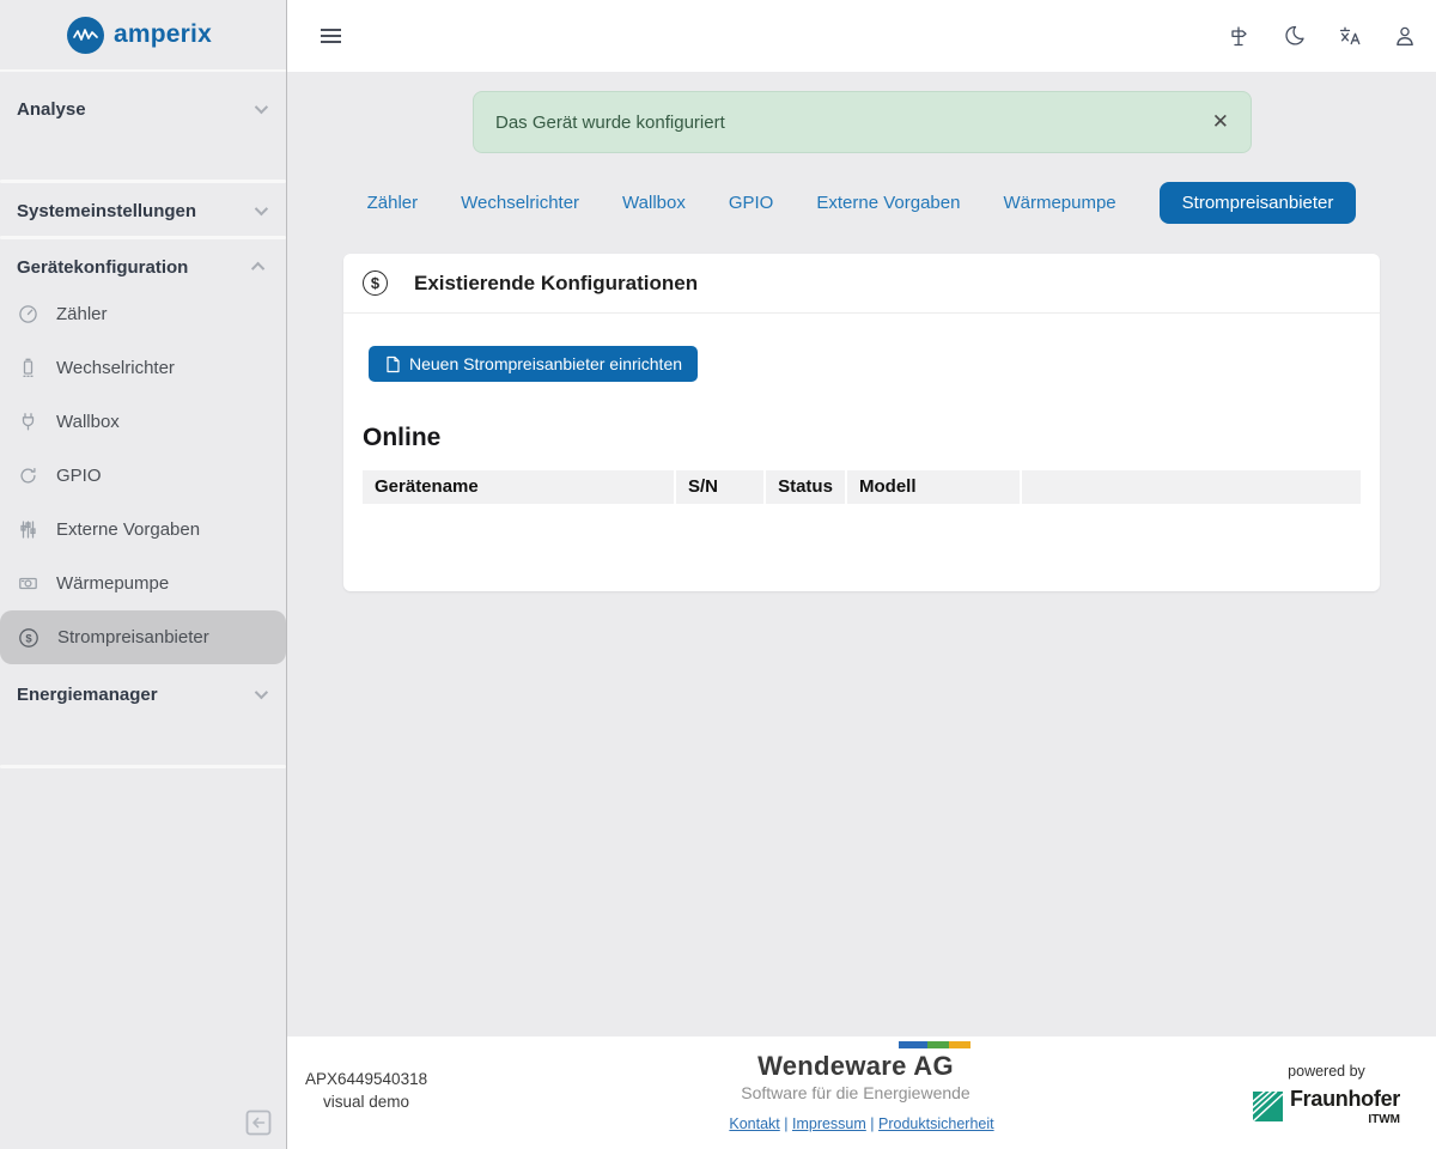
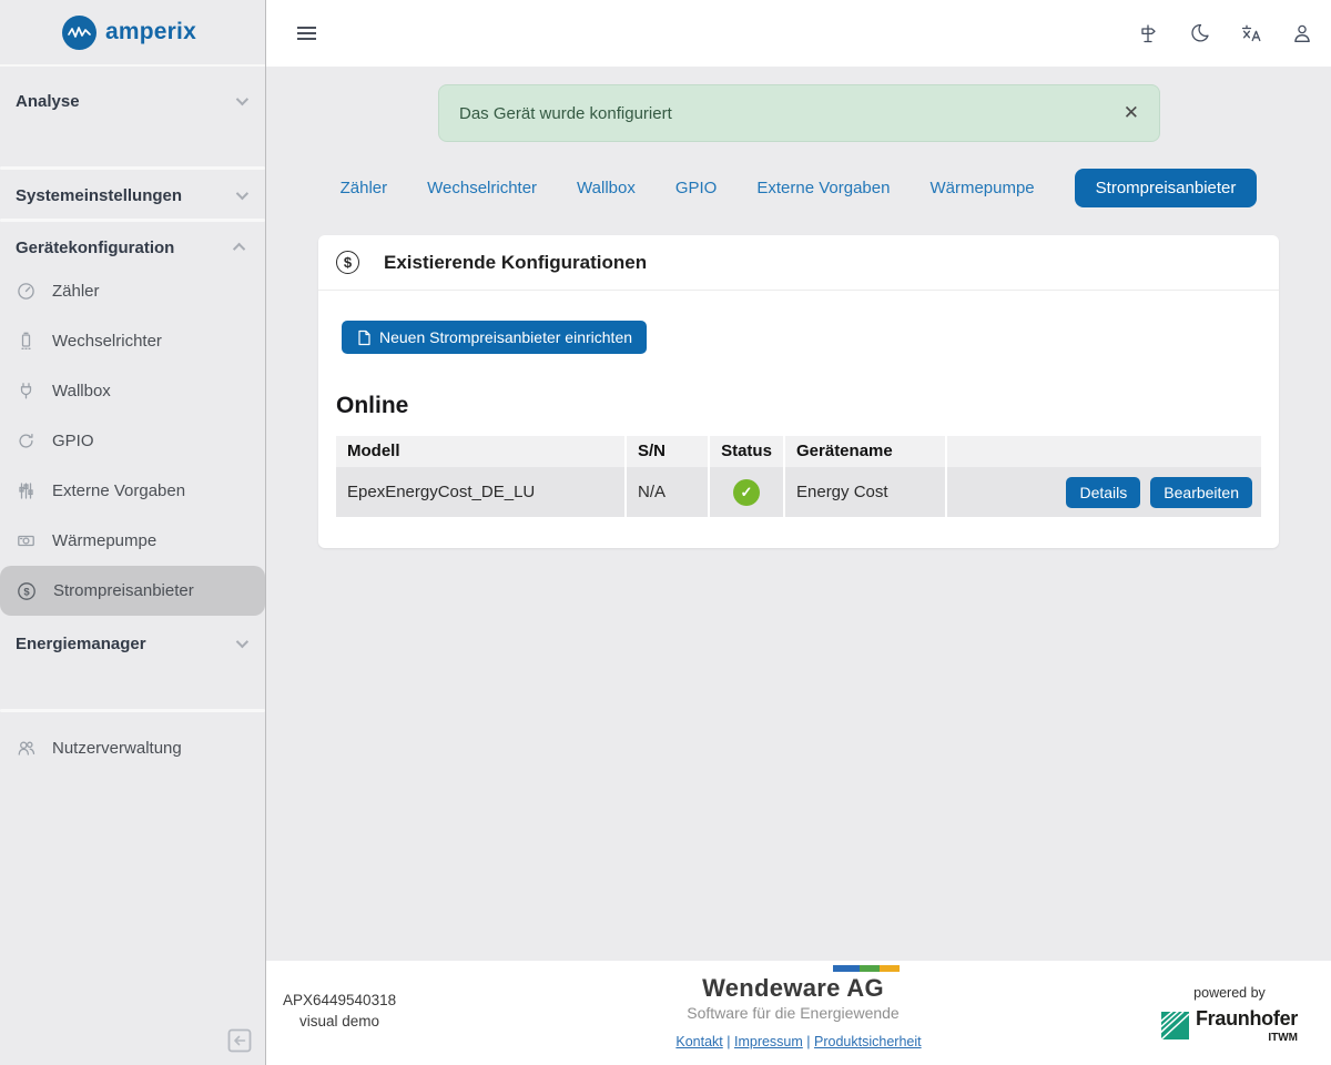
  amperix
  Analyse
  Systemeinstellungen
  Gerätekonfiguration
  Zähler
  Wechselrichter
  Wallbox
  GPIO
  Externe Vorgaben
  Wärmepumpe
  $
  Strompreisanbieter
  Energiemanager
+ Nutzerverwaltung
  Das Gerät wurde konfiguriert
  ✕
  Zähler
  Wechselrichter
  Wallbox
  GPIO
  Externe Vorgaben
  Wärmepumpe
  Strompreisanbieter
  $
  Existierende Konfigurationen
  Neuen Strompreisanbieter einrichten
  Online
- Gerätename
+ Modell
  S/N
  Status
- Modell
+ Gerätename
+ EpexEnergyCost_DE_LU
+ N/A
+ ✓
+ Energy Cost
+ Details
+ Bearbeiten
  APX6449540318
  visual demo
  Wendeware AG
  Software für die Energiewende
  Kontakt | Impressum | Produktsicherheit
  powered by
  Fraunhofer
  ITWM
